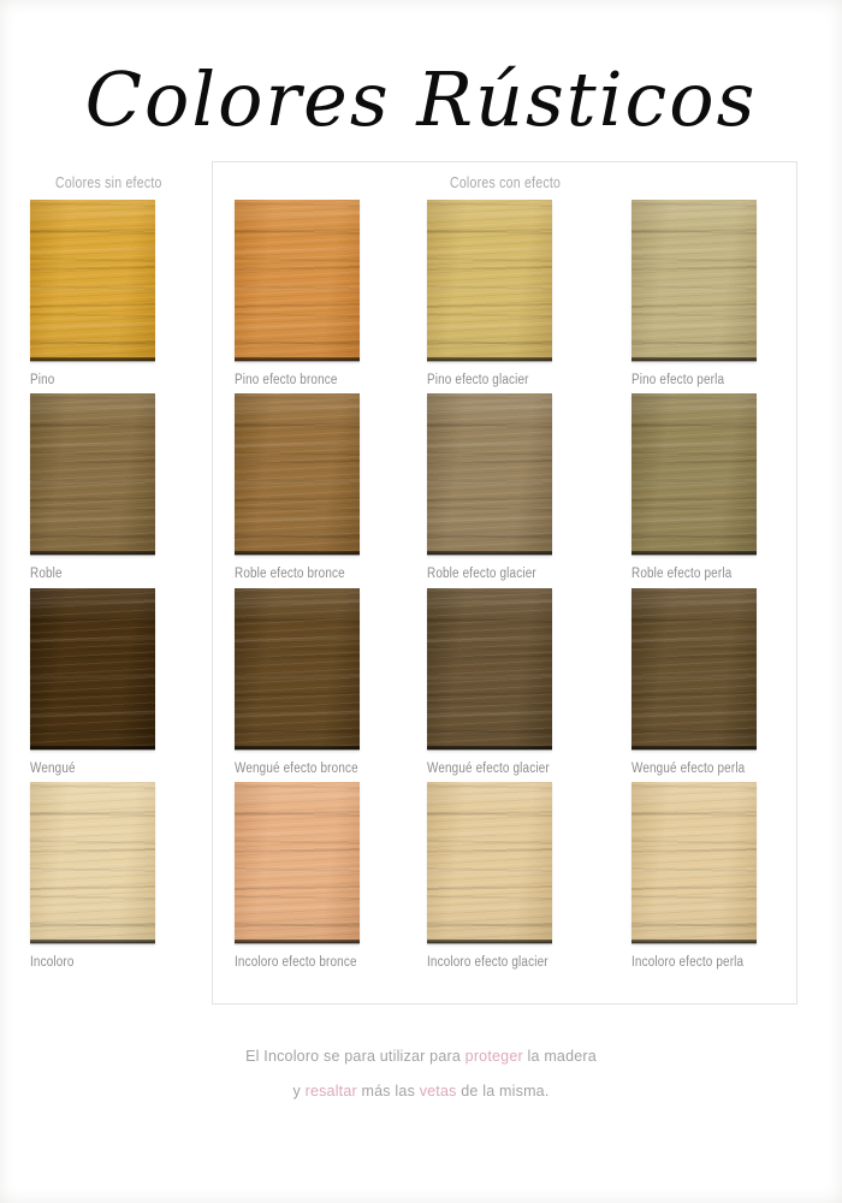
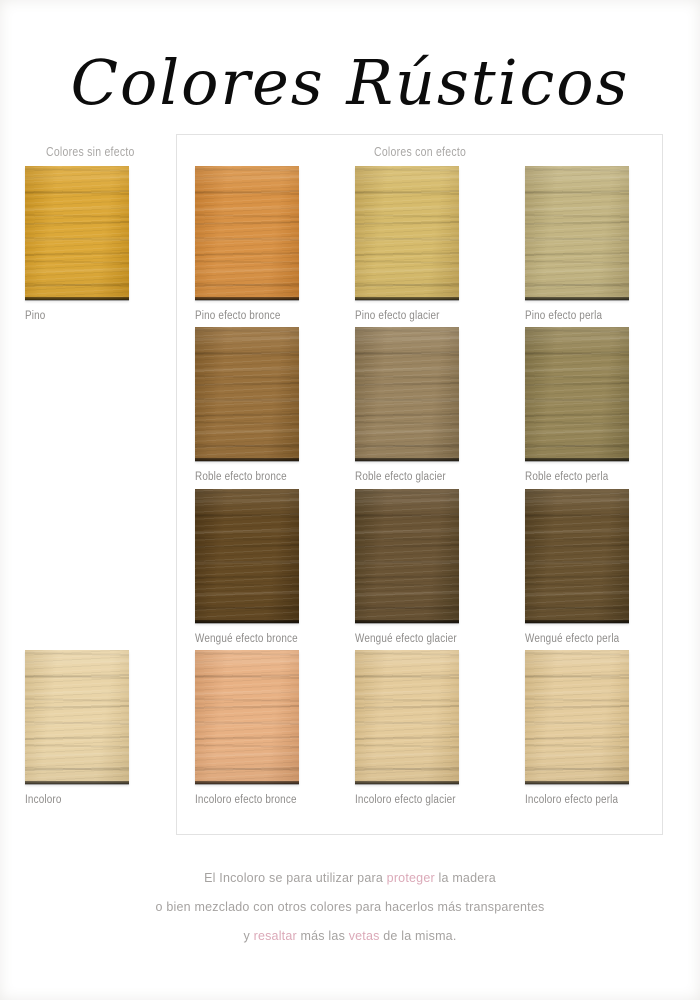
  Colores Rústicos
  Colores sin efecto
  Colores con efecto
  Pino
  Pino efecto bronce
  Pino efecto glacier
  Pino efecto perla
- Roble
  Roble efecto bronce
  Roble efecto glacier
  Roble efecto perla
- Wengué
  Wengué efecto bron
  Wengué efecto glac
  Wengué efecto perl
  Incoloro
  Incoloro efecto bron
  Incoloro efecto glac
  Incoloro efecto perl
  El Incoloro se para utilizar para proteger la madera
+ o bien mezclado con otros colores para hacerlos más transparentes
  y resaltar más las vetas de la misma.
